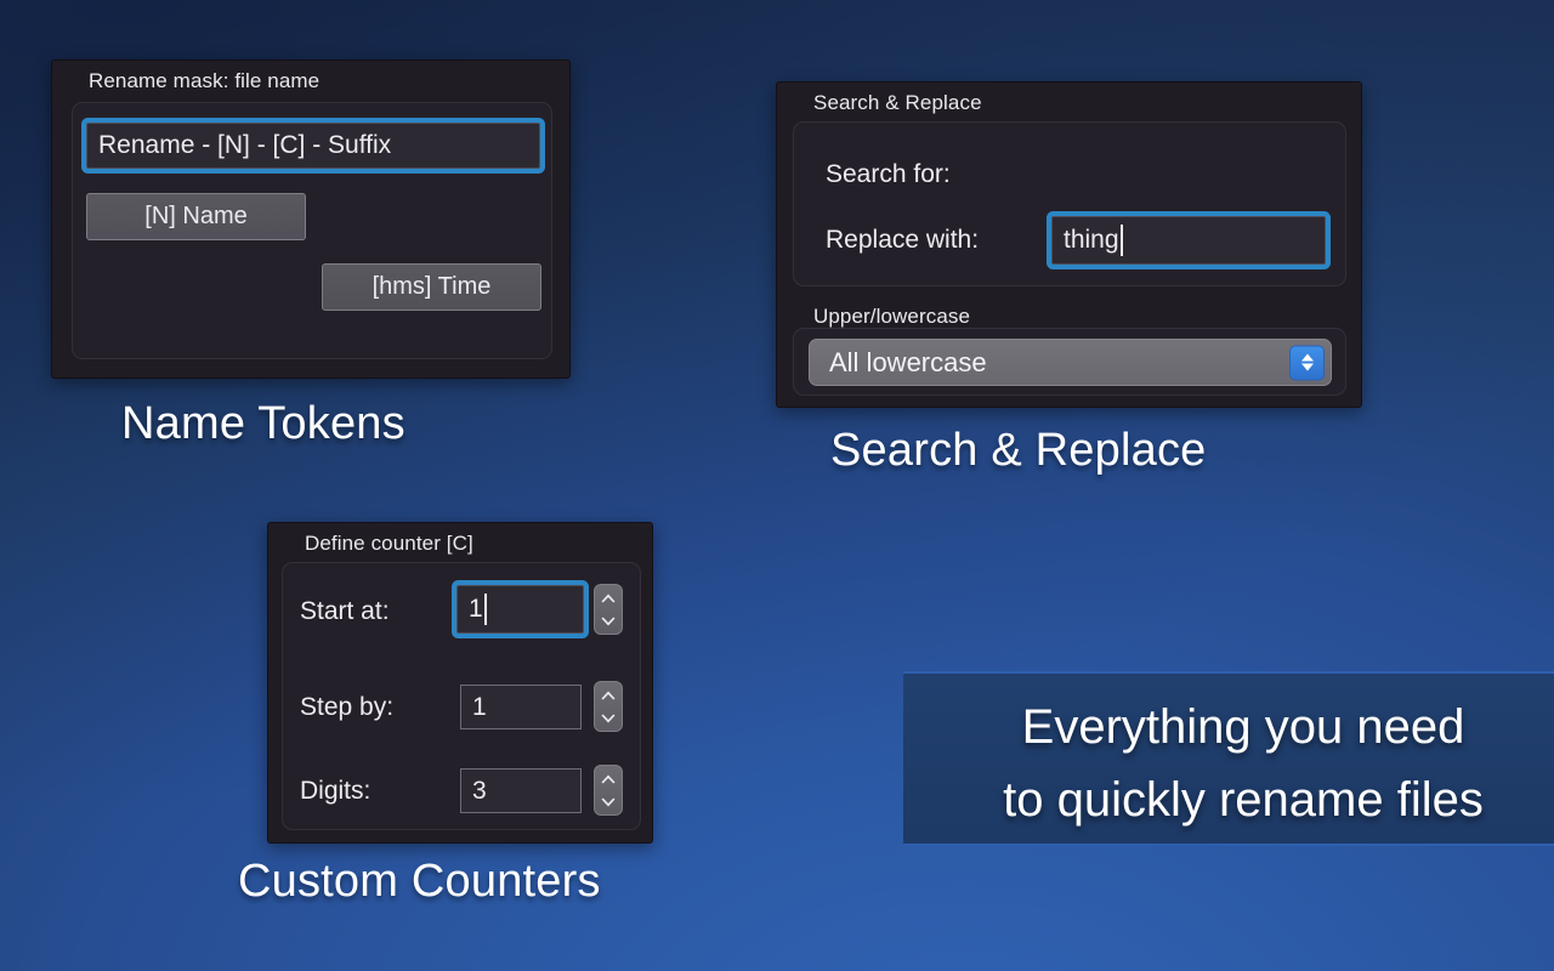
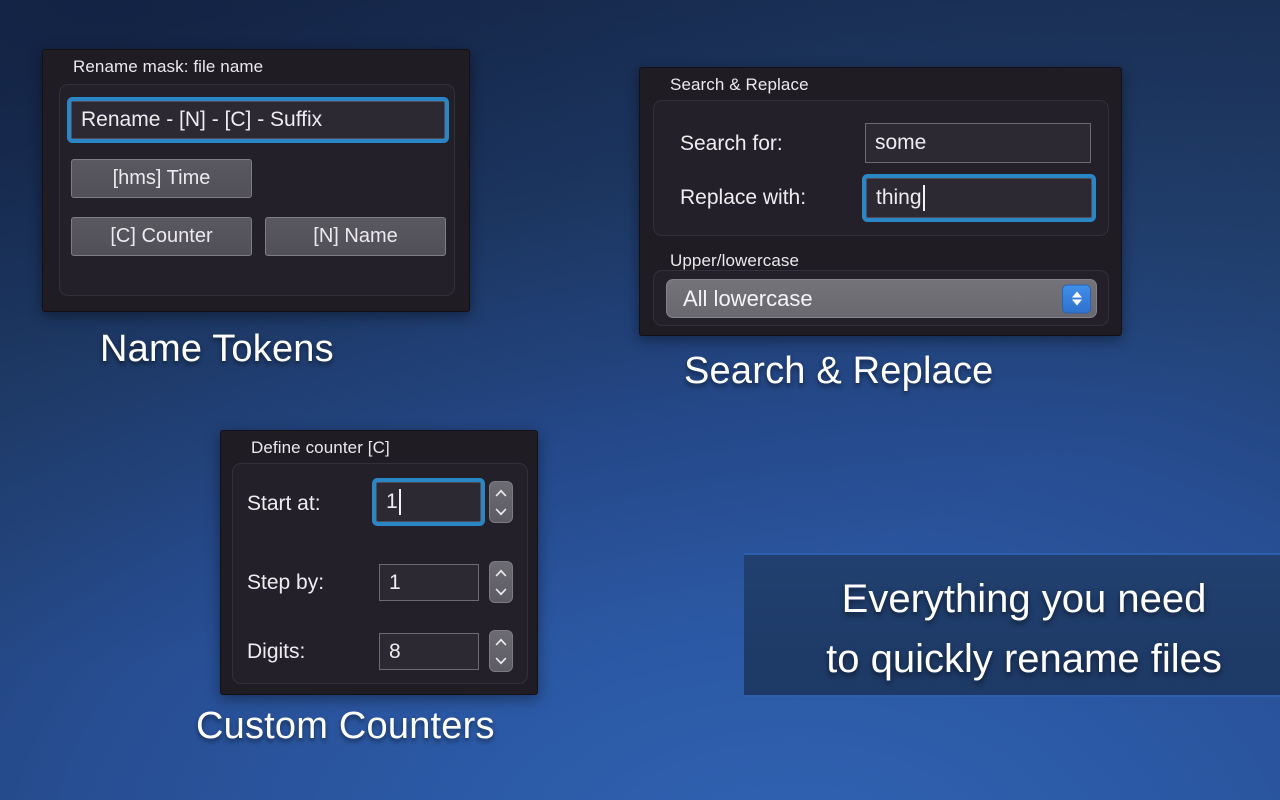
  Rename mask: file name
  Rename - [N] - [C] - Suffix
- [N] Name
+ [hms] Time
+ [C] Counter
- [hms] Time
+ [N] Name
  Name Tokens
  Search & Replace
  Search for:
+ some
  Replace with:
  thing
  Upper/lowercase
  All lowercase
  Search & Replace
  Define counter [C]
  Start at:
  1
  Step by:
  1
  Digits:
- 3
+ 8
  Custom Counters
  Everything you need
  to quickly rename files
